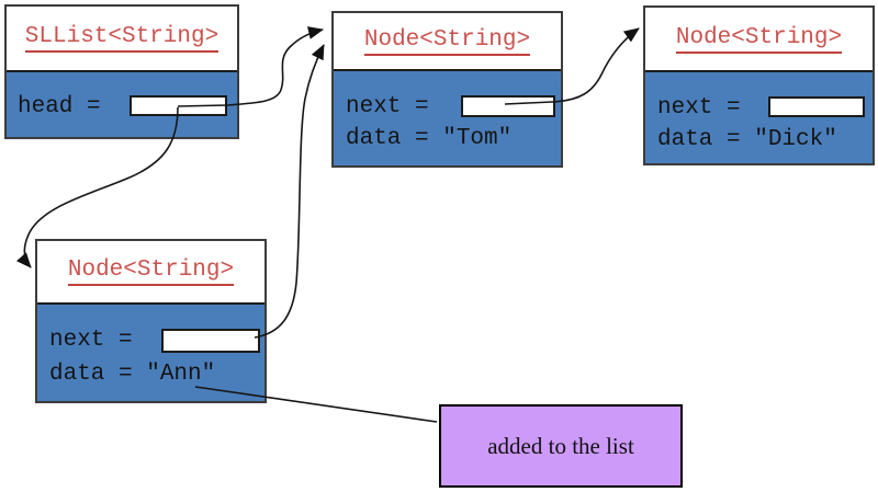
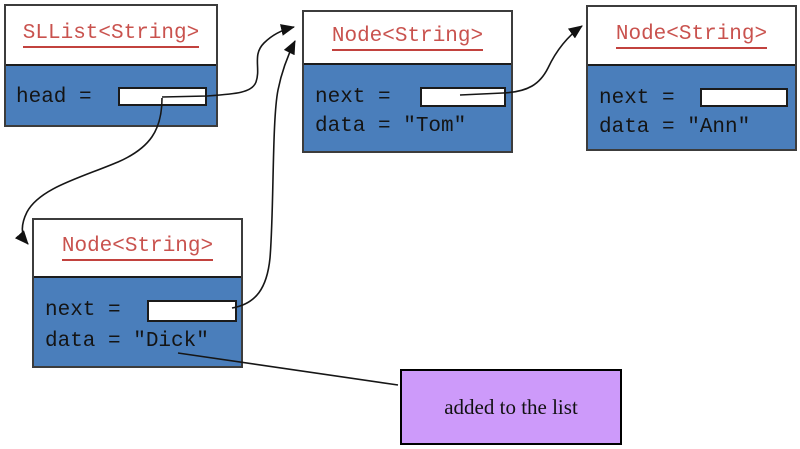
  SLList<String>
  head =
  Node<String>
  next =
  data = "Tom"
  Node<String>
  next =
- data = "Dick"
+ data = "Ann"
  Node<String>
  next =
- data = "Ann"
+ data = "Dick"
  added to the list
